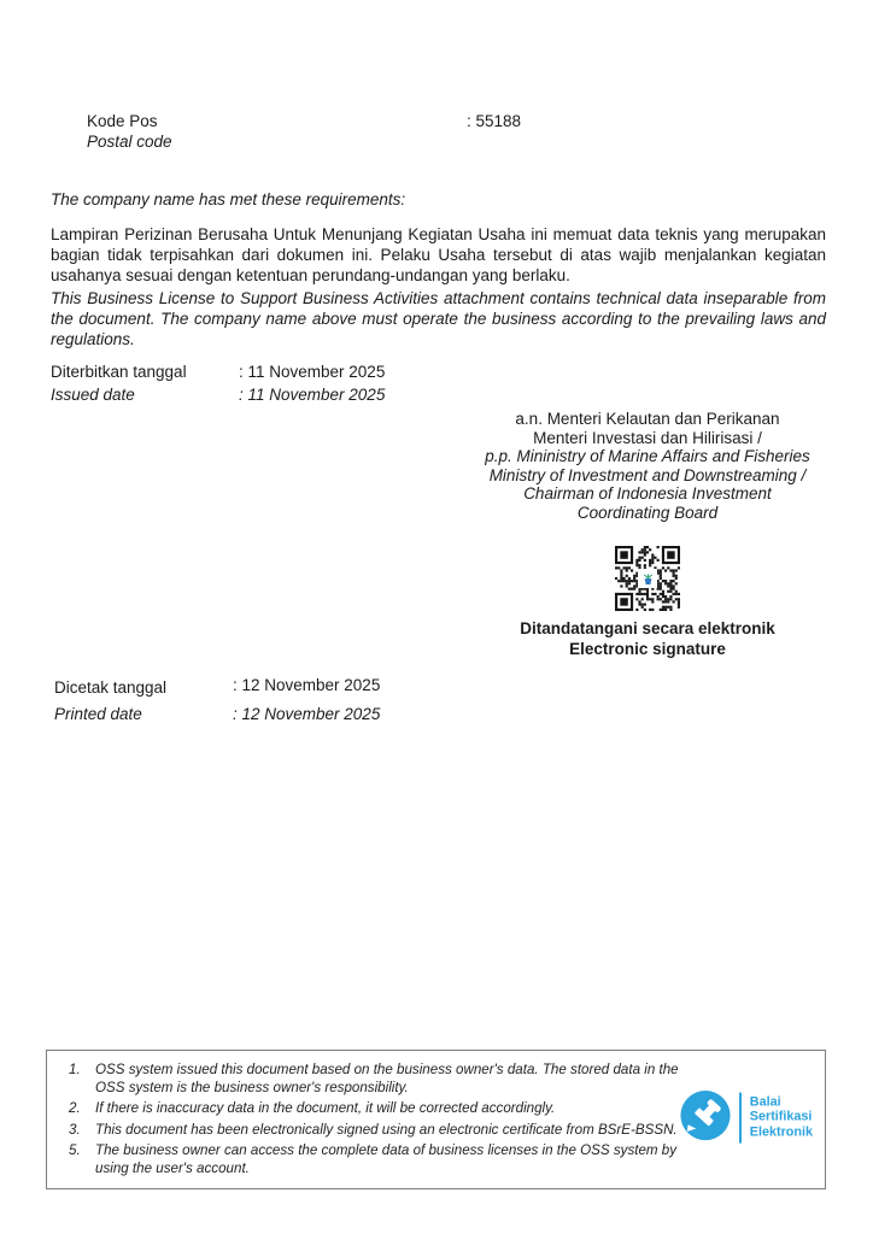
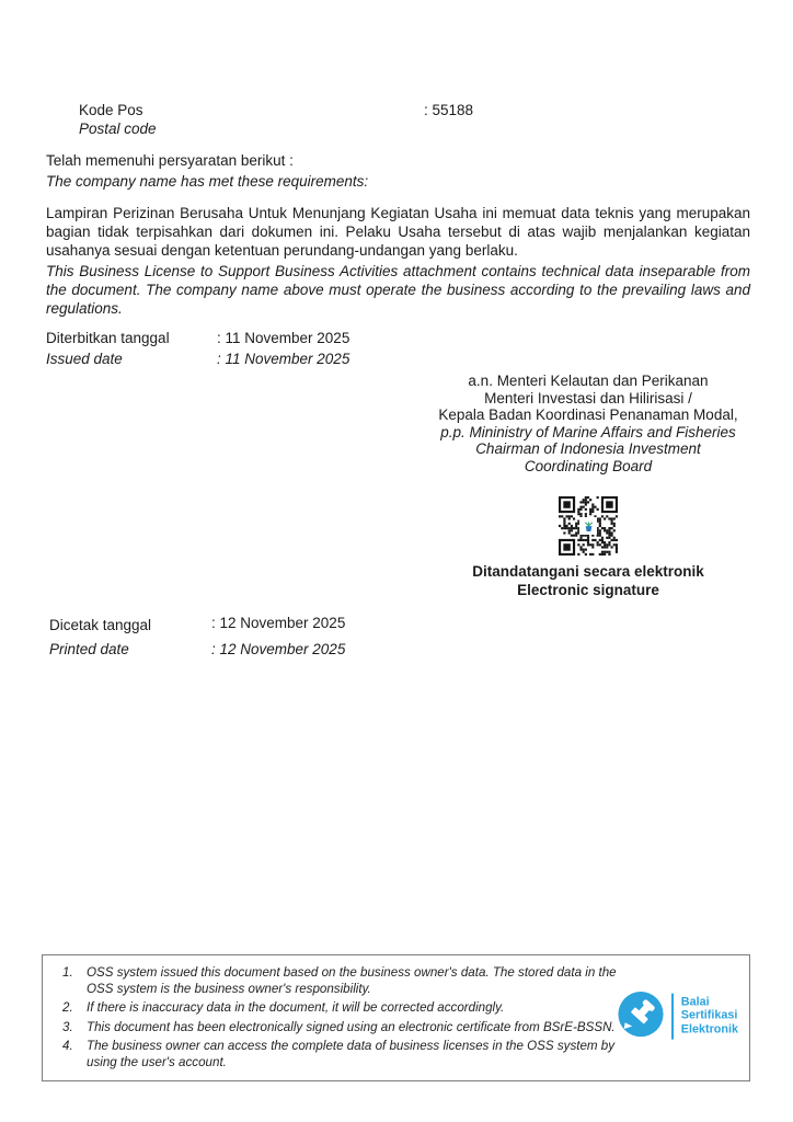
  Kode Pos
  Postal code
  : 55188
+ Telah memenuhi persyaratan berikut :
  The company name has met these requirements:
  Lampiran Perizinan Berusaha Untuk Menunjang Kegiatan Usaha ini memuat data teknis yang merupakan bagian tidak terpisahkan dari dokumen ini. Pelaku Usaha tersebut di atas wajib menjalankan kegiatan usahanya sesuai dengan ketentuan perundang-undangan yang berlaku.
  This Business License to Support Business Activities attachment contains technical data inseparable from the document. The company name above must operate the business according to the prevailing laws and regulations.
  Diterbitkan tanggal
  : 11 November 2025
  Issued date
  : 11 November 2025
  a.n. Menteri Kelautan dan Perikanan
  Menteri Investasi dan Hilirisasi /
+ Kepala Badan Koordinasi Penanaman Modal,
  p.p. Mininistry of Marine Affairs and Fisheries
- Ministry of Investment and Downstreaming /
  Chairman of Indonesia Investment
  Coordinating Board
  Ditandatangani secara elektronik
  Electronic signature
  Dicetak tanggal
  : 12 November 2025
  Printed date
  : 12 November 2025
  1.
  OSS system issued this document based on the business owner's data. The stored data in the OSS system is the business owner's responsibility.
  2.
  If there is inaccuracy data in the document, it will be corrected accordingly.
  3.
  This document has been electronically signed using an electronic certificate from BSrE-BSSN.
- 5.
+ 4.
  The business owner can access the complete data of business licenses in the OSS system by using the user's account.
  Balai
  Sertifikasi
  Elektronik
